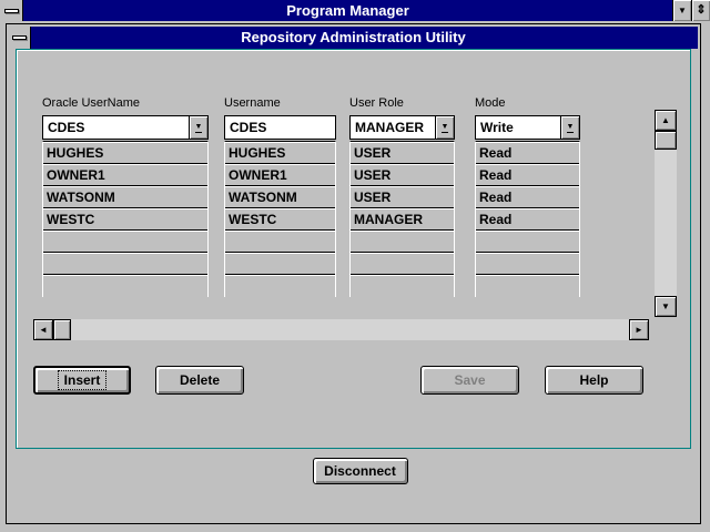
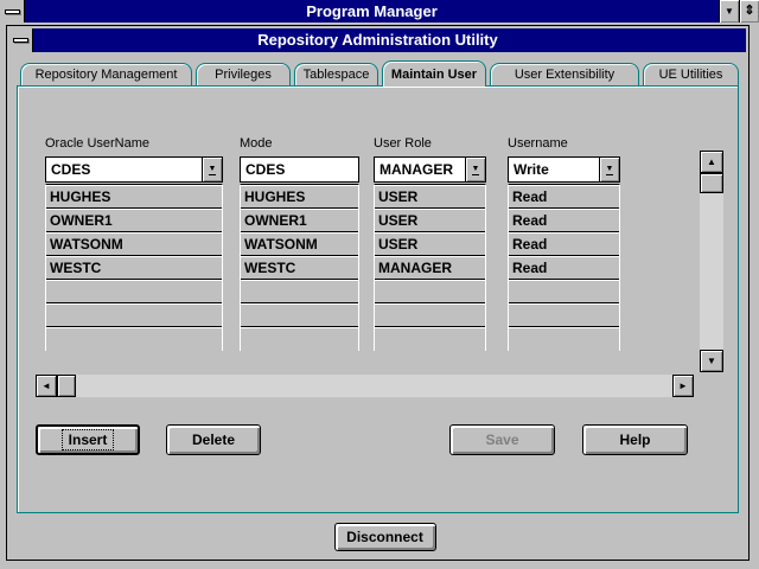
  Program Manager
  ▼
  ⇕
  Repository Administration Utility
+ Repository Management
+ Privileges
+ Tablespace
+ Maintain User
+ User Extensibility
+ UE Utilities
  Oracle UserName
- Username
+ Mode
  User Role
- Mode
+ Username
  CDES
  CDES
  MANAGER
  Write
  HUGHES
  OWNER1
  WATSONM
  WESTC
  HUGHES
  OWNER1
  WATSONM
  WESTC
  USER
  USER
  USER
  MANAGER
  Read
  Read
  Read
  Read
  ▲
  ▼
  ◄
  ►
  Insert
  Delete
  Save
  Help
  Disconnect
